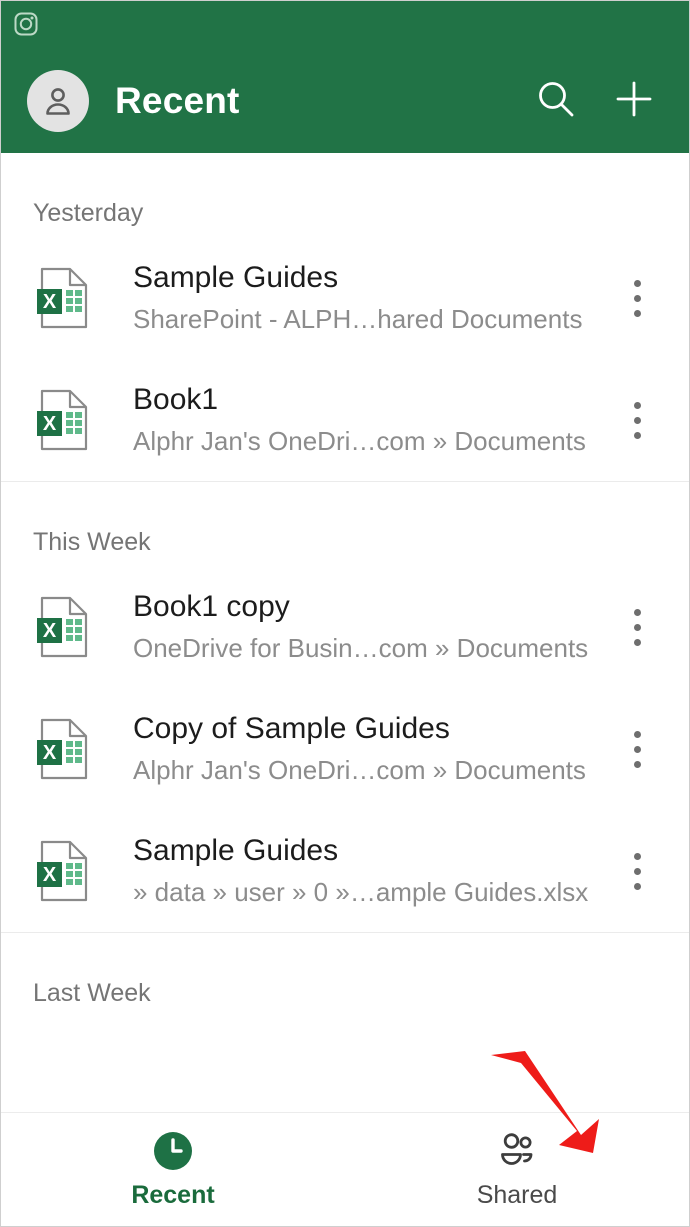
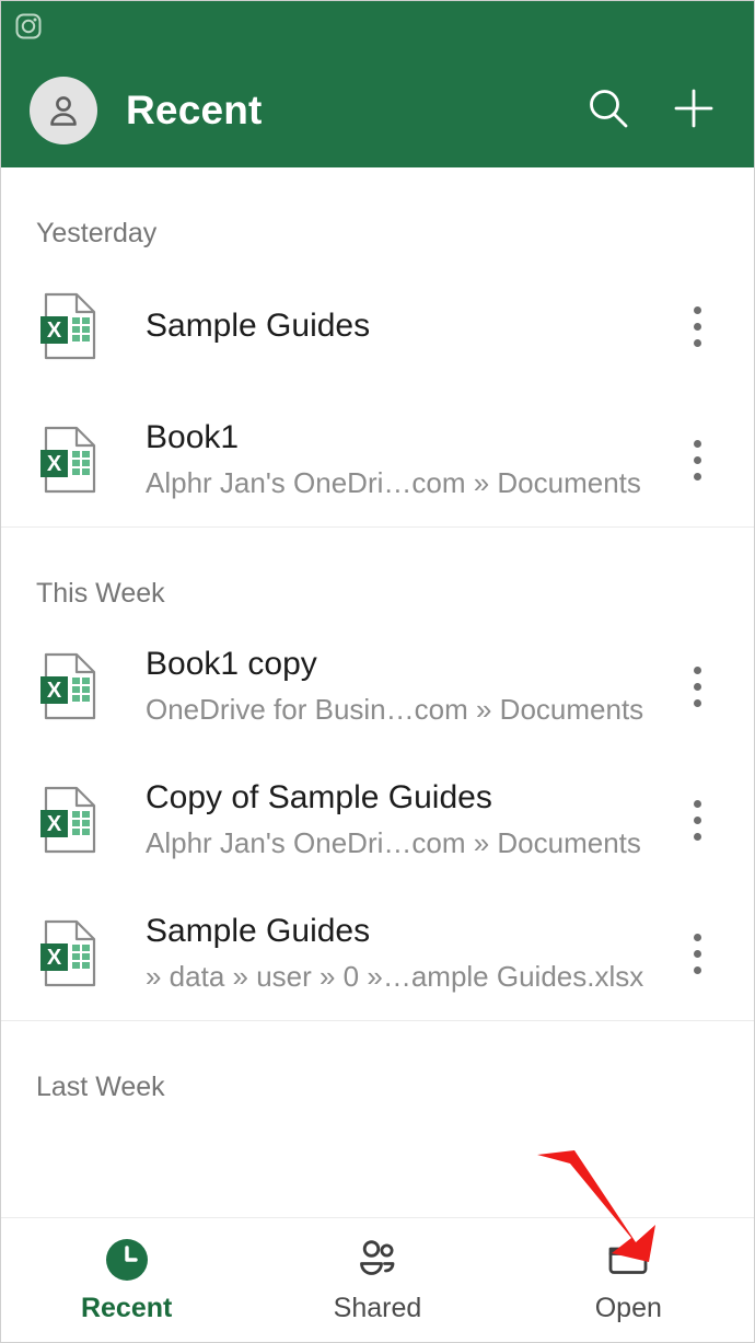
  Recent
  Yesterday
  X
  Sample Guides
- SharePoint - ALPH…hared Documents
  X
  Book1
  Alphr Jan's OneDri…com » Documents
  This Week
  X
  Book1 copy
  OneDrive for Busin…com » Documents
  X
  Copy of Sample Guides
  Alphr Jan's OneDri…com » Documents
  X
  Sample Guides
  » data » user » 0 »…ample Guides.xlsx
  Last Week
  Recent
  Shared
+ Open
